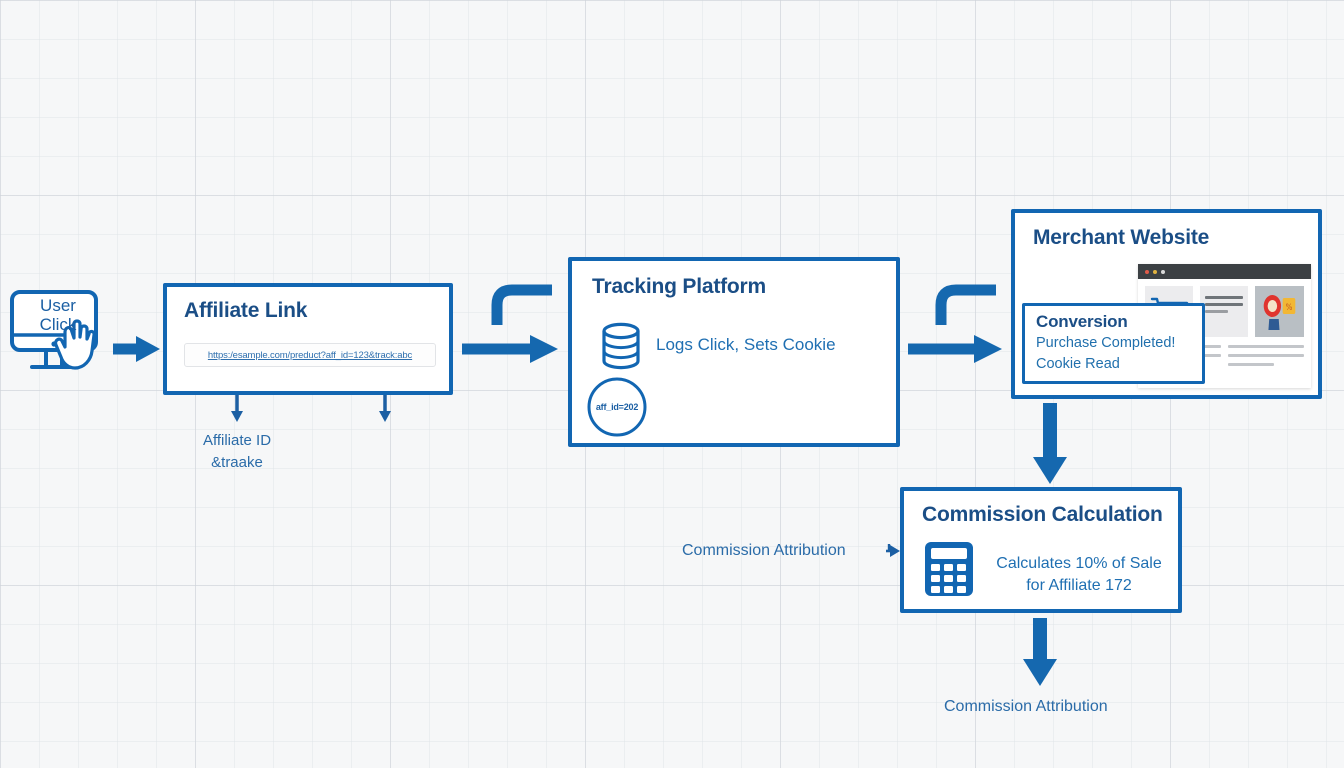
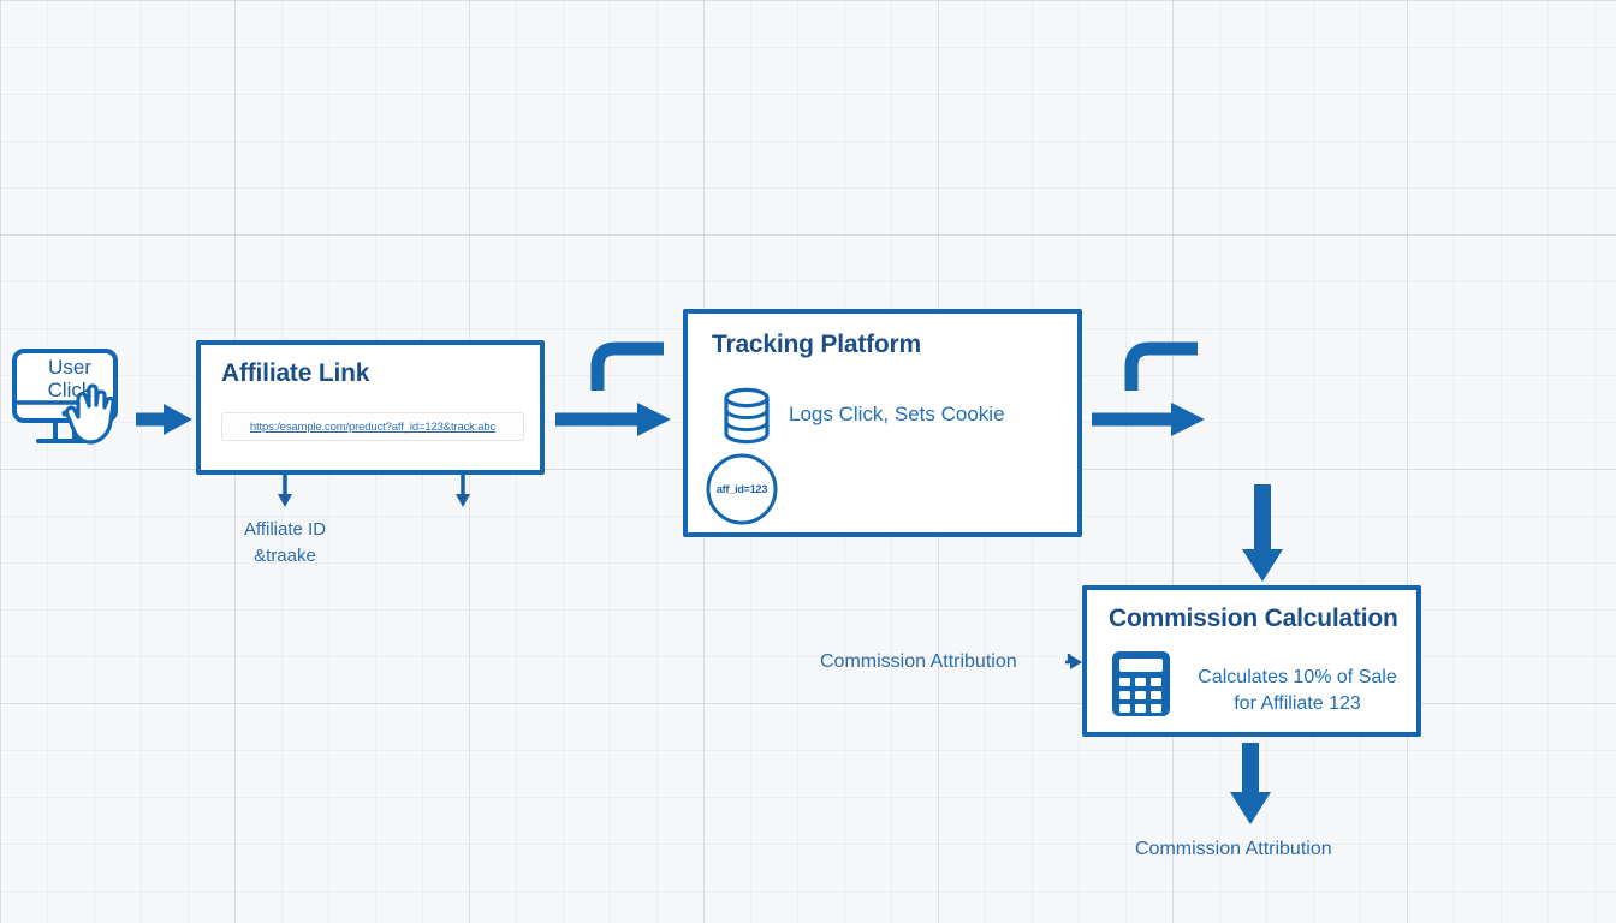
  User
  Click
  Affiliate Link
  https:/esample.com/preduct?aff_id=123&track:abc
  Affiliate ID
  &traake
  Tracking Platform
  Logs Click, Sets Cookie
- aff_id=202
+ aff_id=123
- Merchant Website
- %
- Conversion
- Purchase Completed!
- Cookie Read
  Commission Calculation
  Calculates 10% of Sale
- for Affiliate 172
+ for Affiliate 123
  Commission Attribution
  Commission Attribution
